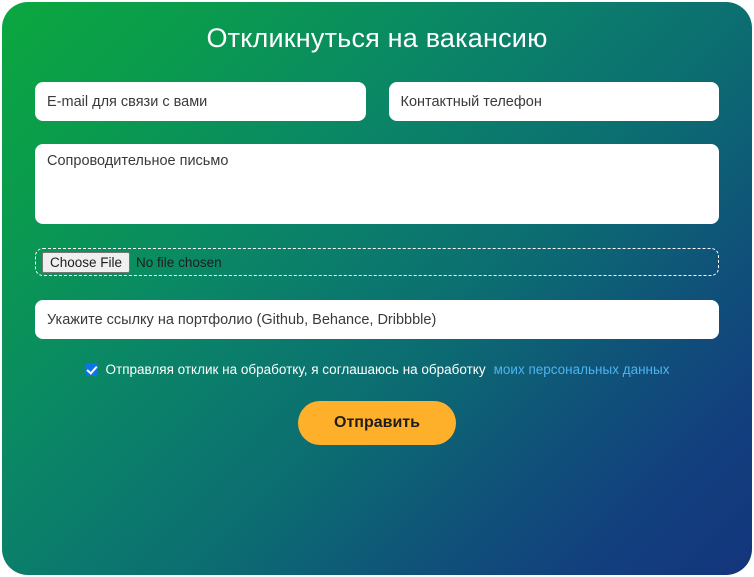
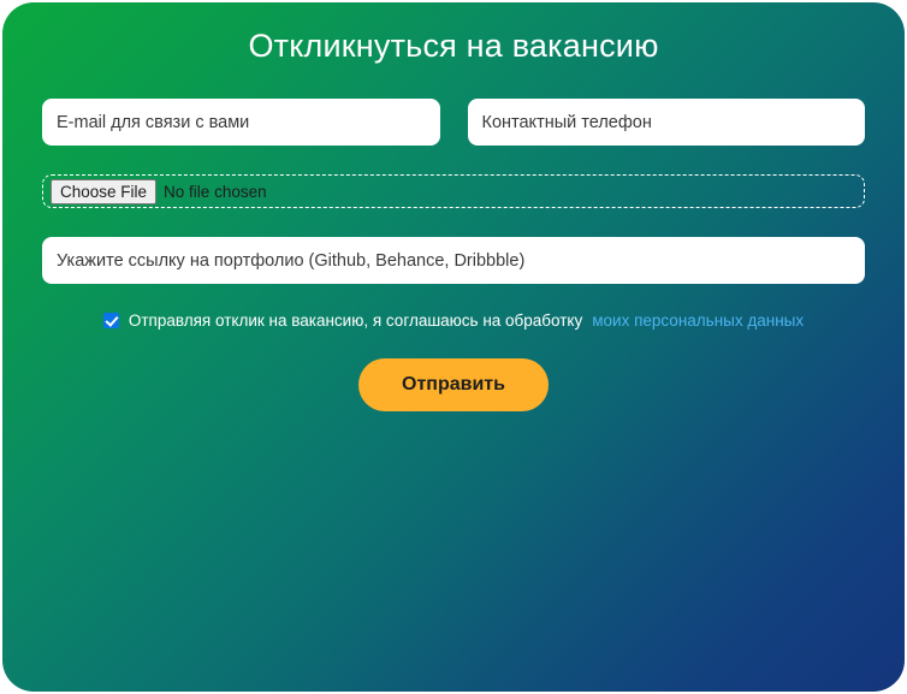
  Откликнуться на вакансию
  E-mail для связи с вами
  Контактный телефон
- Сопроводительное письмо
  Choose File
  No file chosen
  Укажите ссылку на портфолио (Github, Behance, Dribbble)
- Отправляя отклик на обработку, я соглашаюсь на обработку
+ Отправляя отклик на вакансию, я соглашаюсь на обработку
  моих персональных данных
  Отправить
